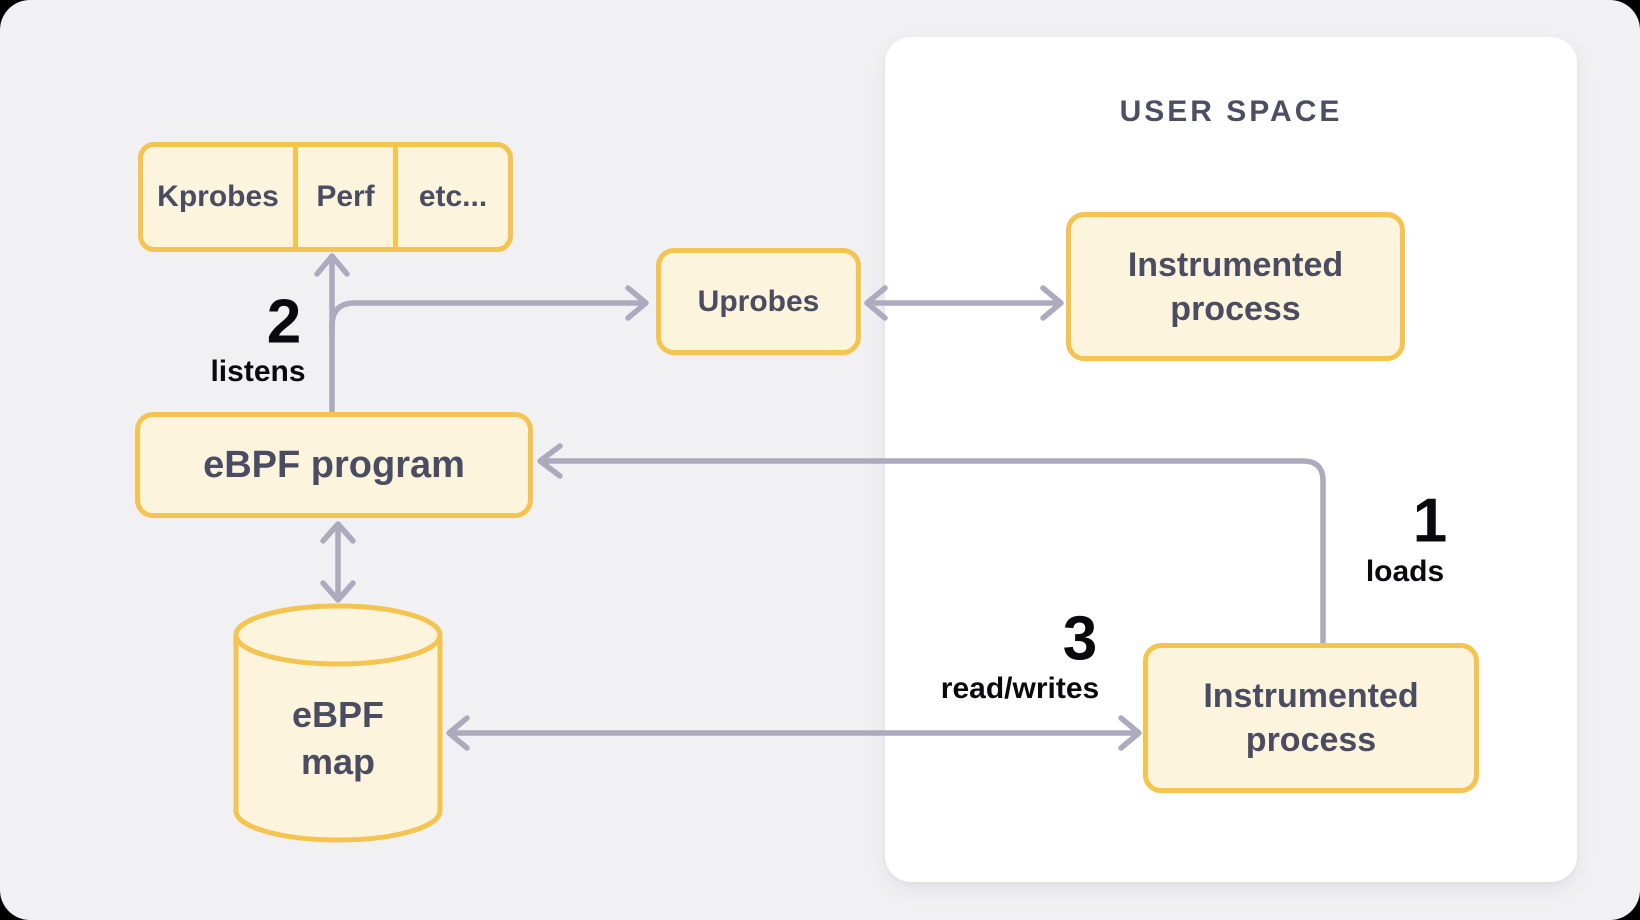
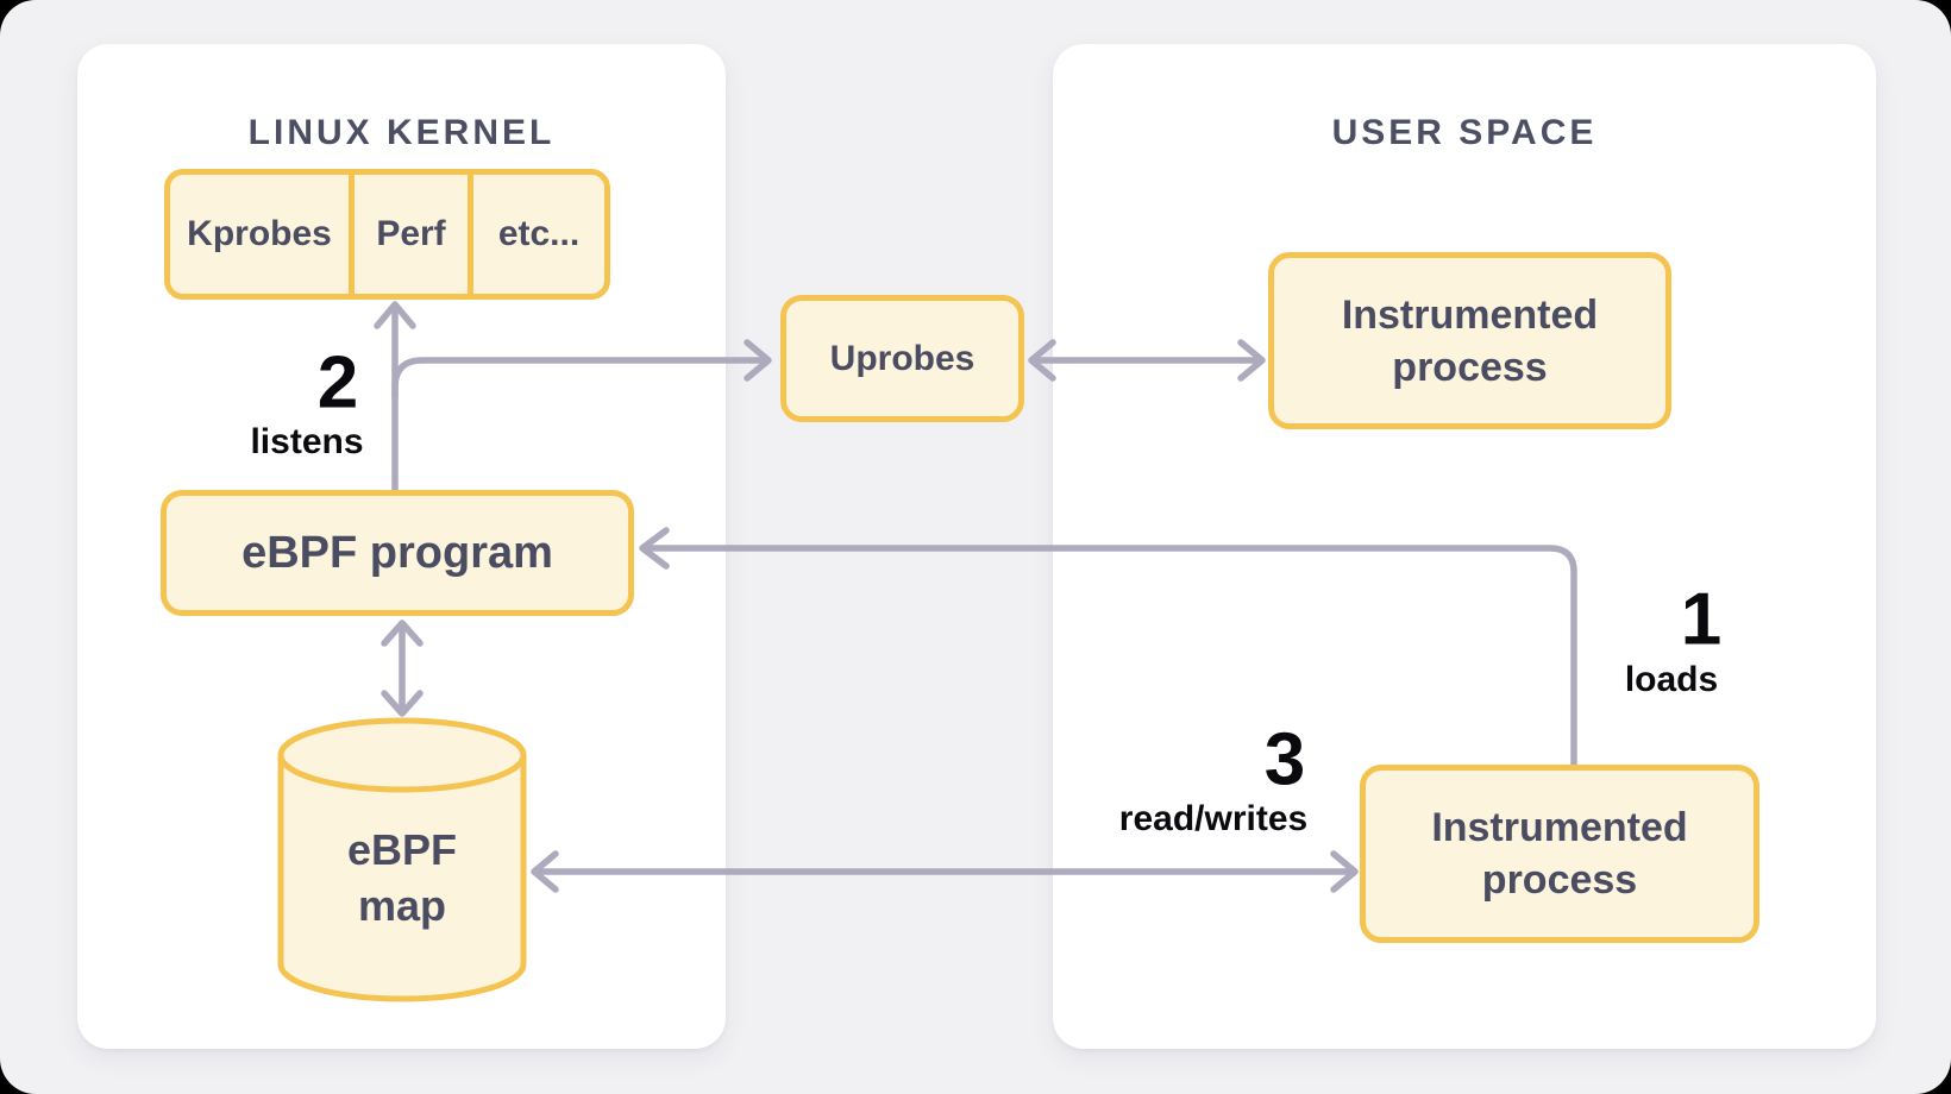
+ LINUX KERNEL
  USER SPACE
  Kprobes
  Perf
  etc...
  eBPF program
  Uprobes
  Instrumented process
  Instrumented process
  eBPF
  map
  2
  listens
  1
  loads
  3
  read/writes
